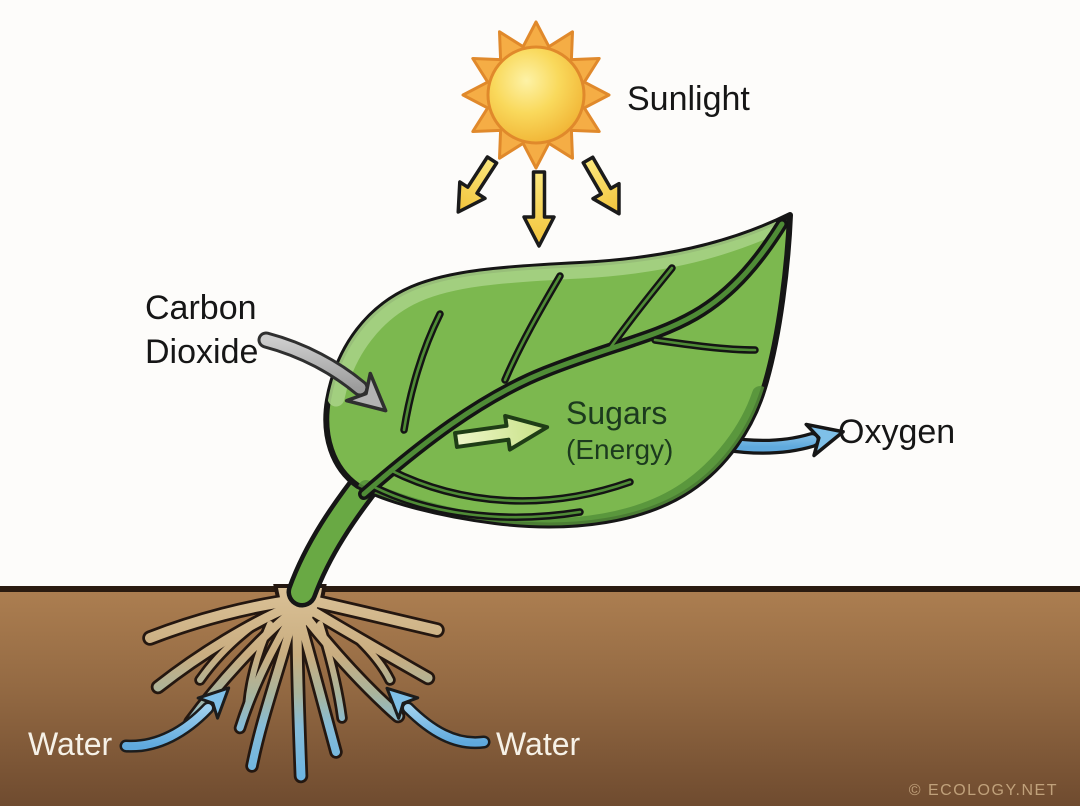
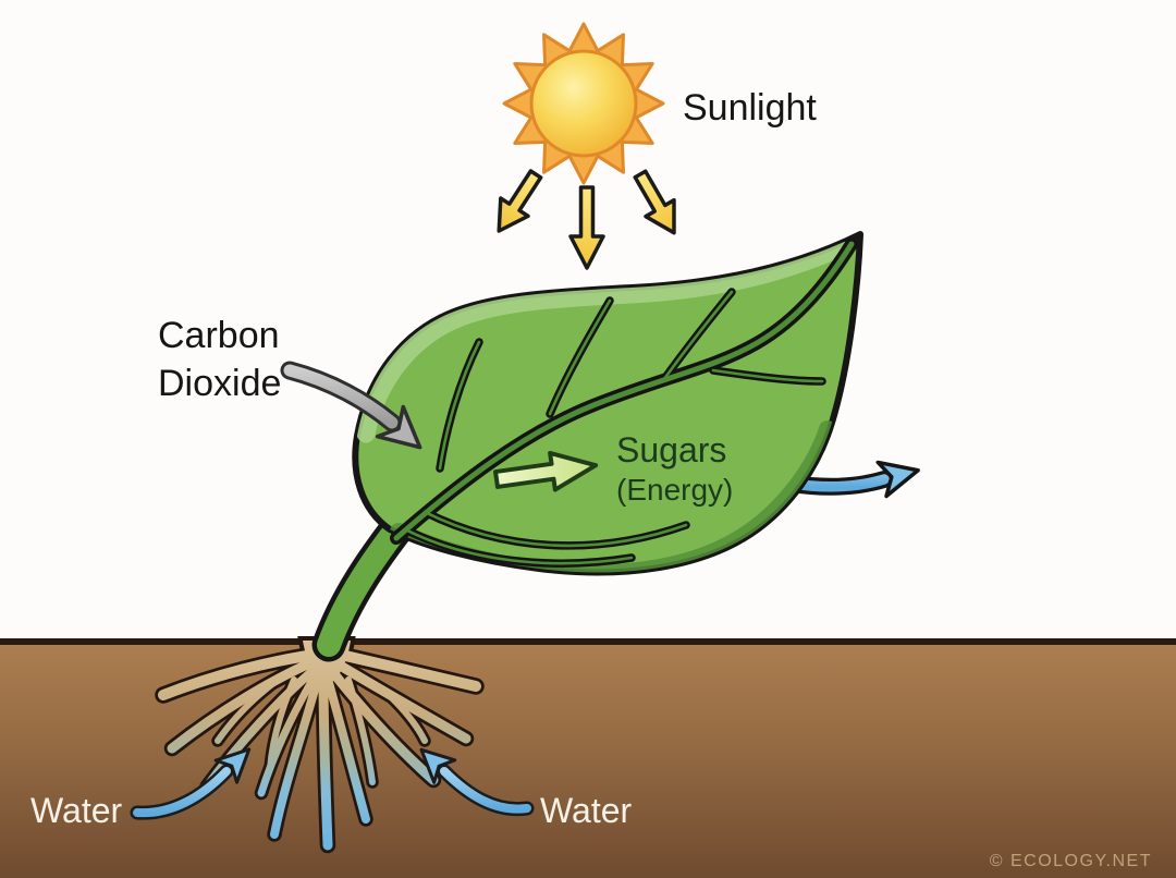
  Sunlight
  Carbon
  Dioxide
  Sugars
  (Energy)
- Oxygen
  Water
  Water
  © ECOLOGY.NET
